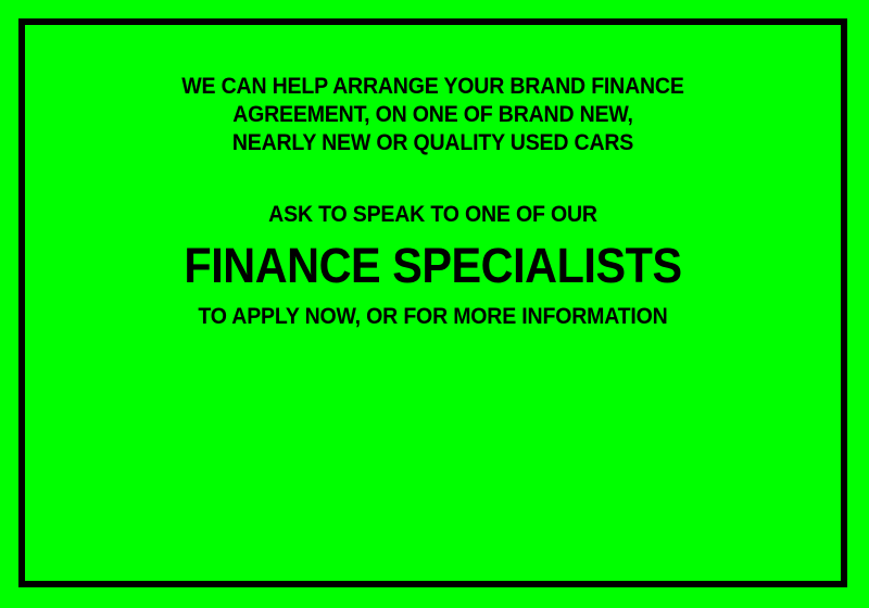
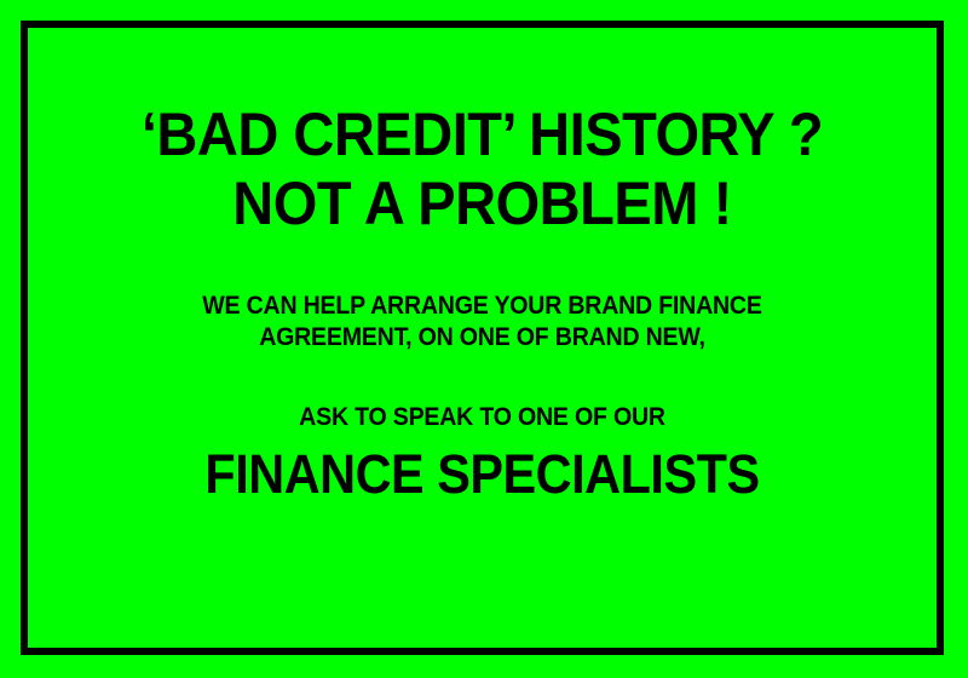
+ ‘BAD CREDIT’ HISTORY ?
+ NOT A PROBLEM !
  WE CAN HELP ARRANGE YOUR BRAND FINANCE
  AGREEMENT, ON ONE OF BRAND NEW,
- NEARLY NEW OR QUALITY USED CARS
  ASK TO SPEAK TO ONE OF OUR
  FINANCE SPECIALISTS
- TO APPLY NOW, OR FOR MORE INFORMATION
